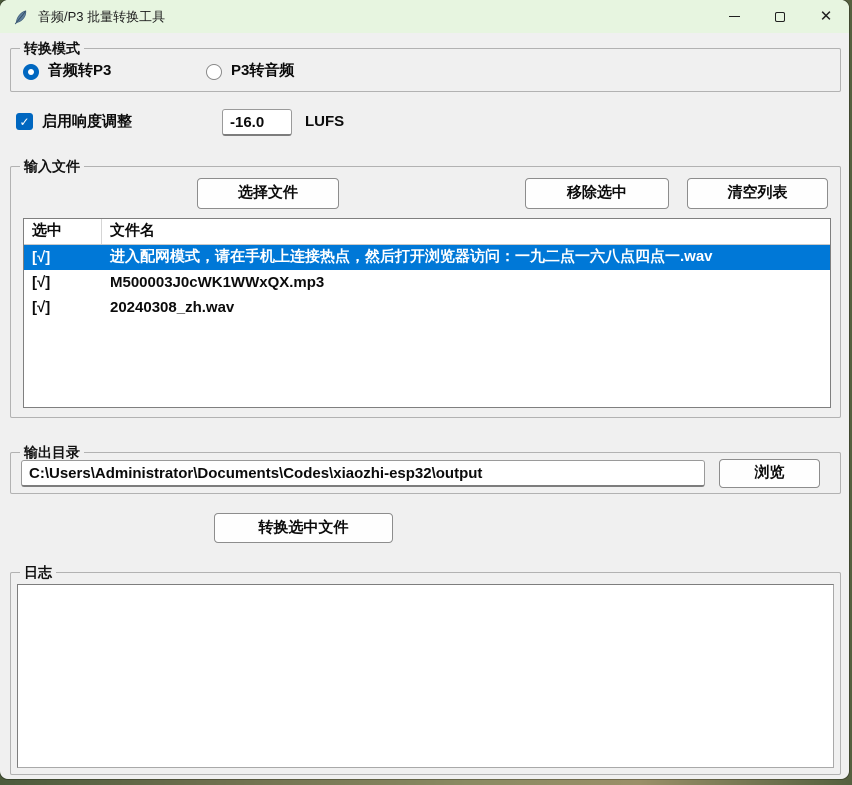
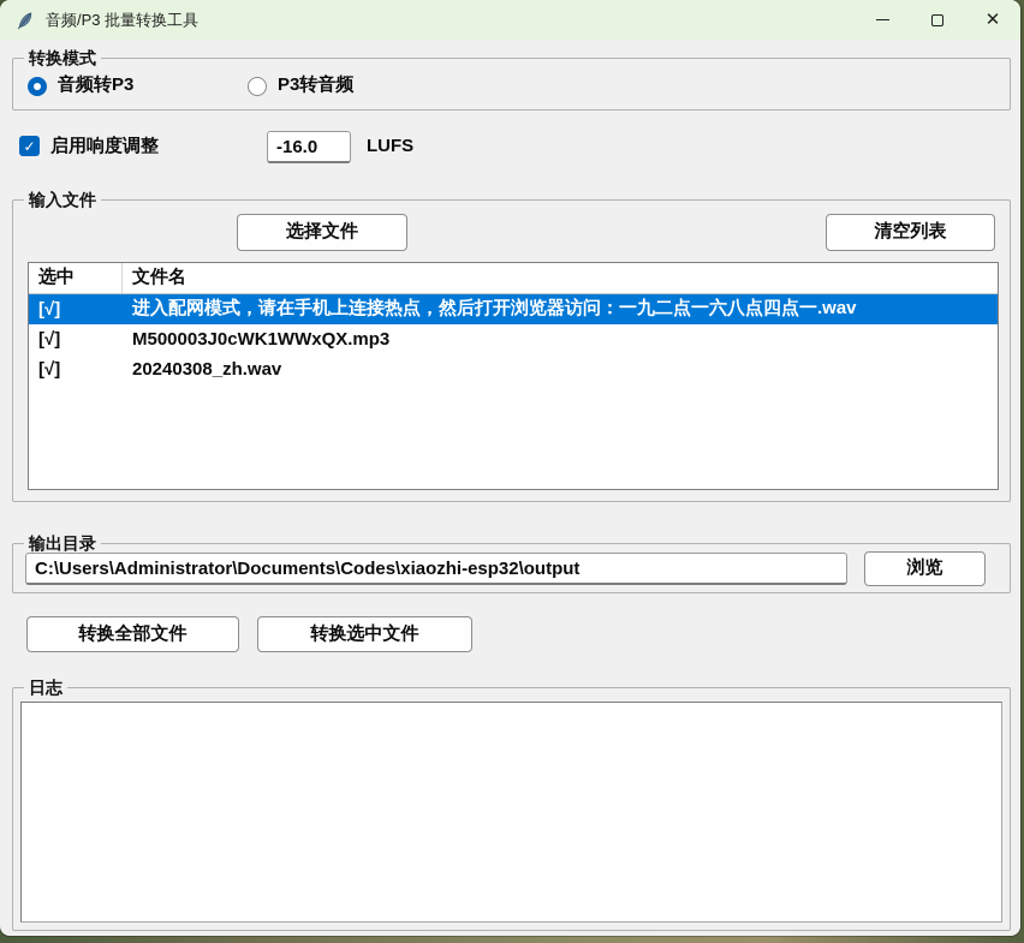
  音频/P3 批量转换工具
  ✕
  转换模式
  音频转P3
  P3转音频
  ✓
  启用响度调整
  -16.0
  LUFS
  输入文件
  选择文件
- 移除选中
  清空列表
  选中
  文件名
  [√]
  进入配网模式，请在手机上连接热点，然后打开浏览器访问：一九二点一六八点四点一.wav
  [√]
  M500003J0cWK1WWxQX.mp3
  [√]
  20240308_zh.wav
  输出目录
  C:\Users\Administrator\Documents\Codes\xiaozhi-esp32\output
  浏览
+ 转换全部文件
  转换选中文件
  日志
